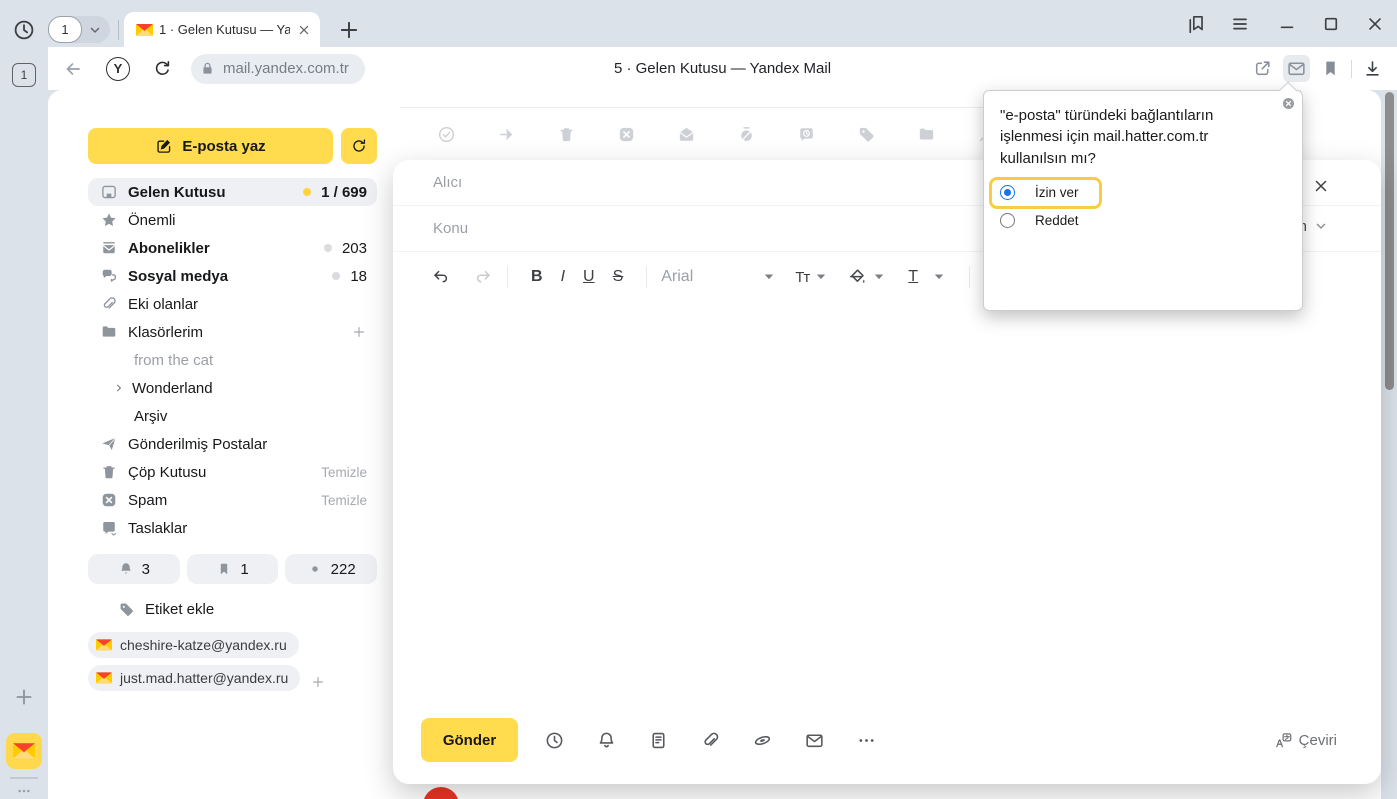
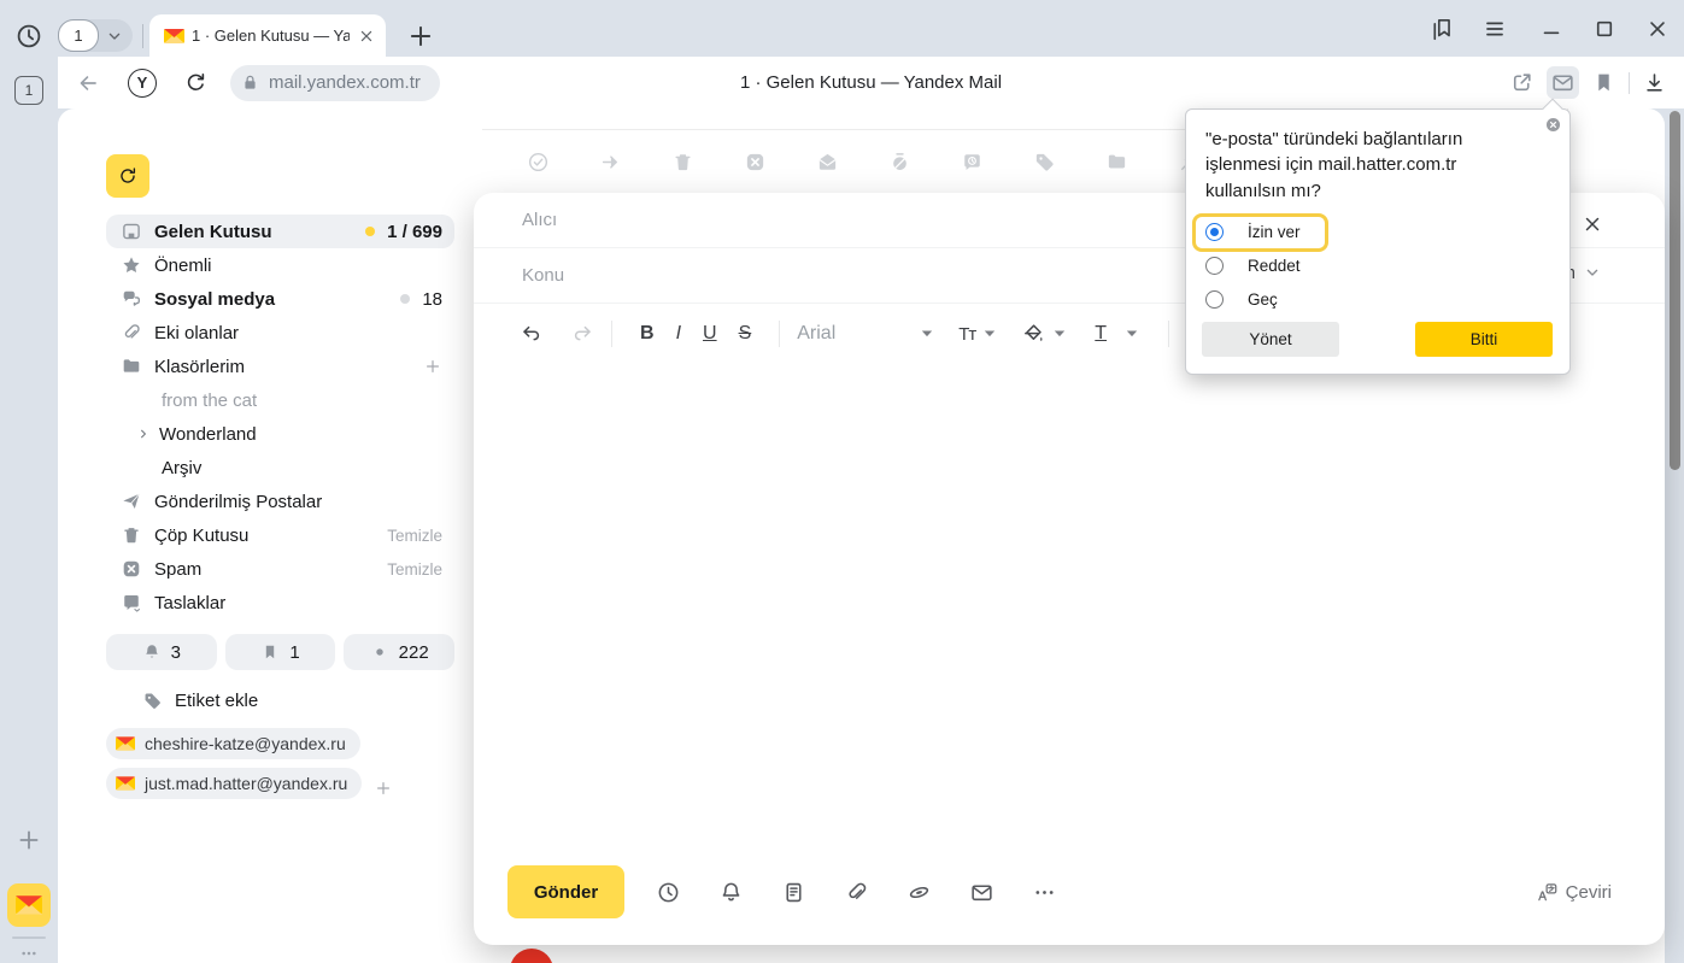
  1
  1 · Gelen Kutusu — Ya
  Y
  mail.yandex.com.tr
- 5 · Gelen Kutusu — Yandex Mail
+ 1 · Gelen Kutusu — Yandex Mail
  1
- E-posta yaz
  Gelen Kutusu
  1 / 699
  Önemli
- Abonelikler
- 203
  Sosyal medya
  18
  Eki olanlar
  Klasörlerim
  from the cat
  Wonderland
  Arşiv
  Gönderilmiş Postalar
  Çöp Kutusu
  Temizle
  Spam
  Temizle
  Taslaklar
  3
  1
  222
  Etiket ekle
  cheshire-katze@yandex.ru
  just.mad.hatter@yandex.ru
  Alıcı
  Konu
  B
  I
  U
  S
  Arial
  Tт
  T
  Gönder
  Çeviri
  "e-posta" türündeki bağlantıların işlenmesi için mail.hatter.com.tr kullanılsın mı?
  İzin ver
  Reddet
+ Geç
+ Yönet
+ Bitti
